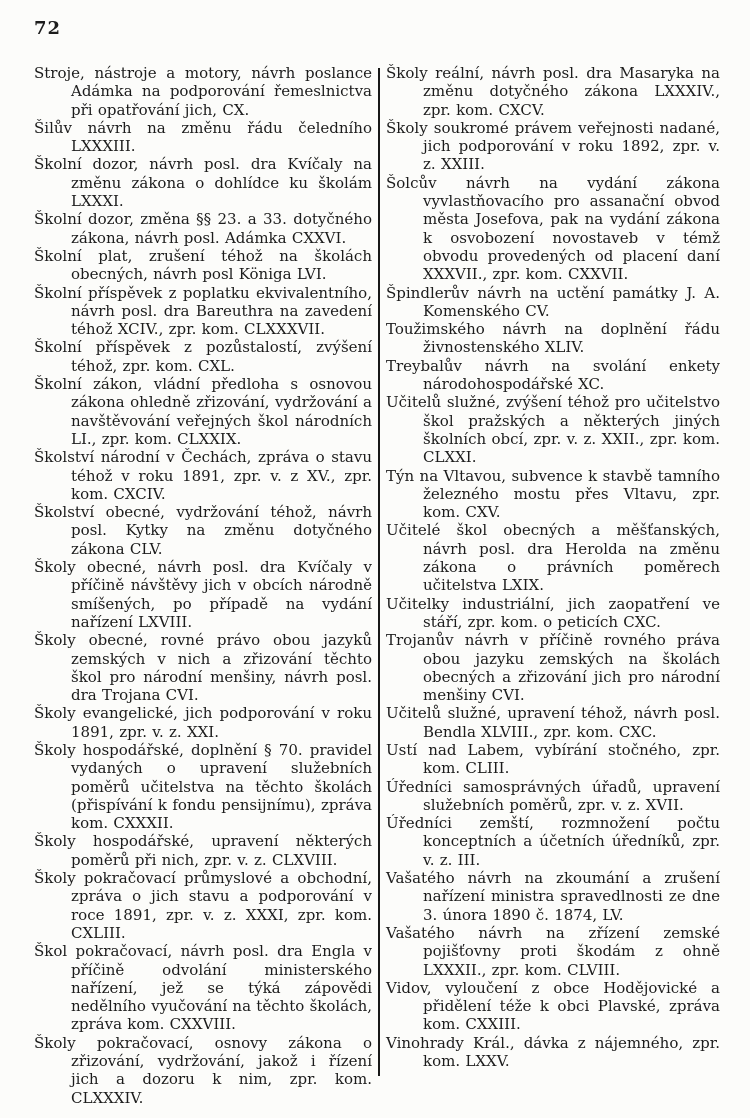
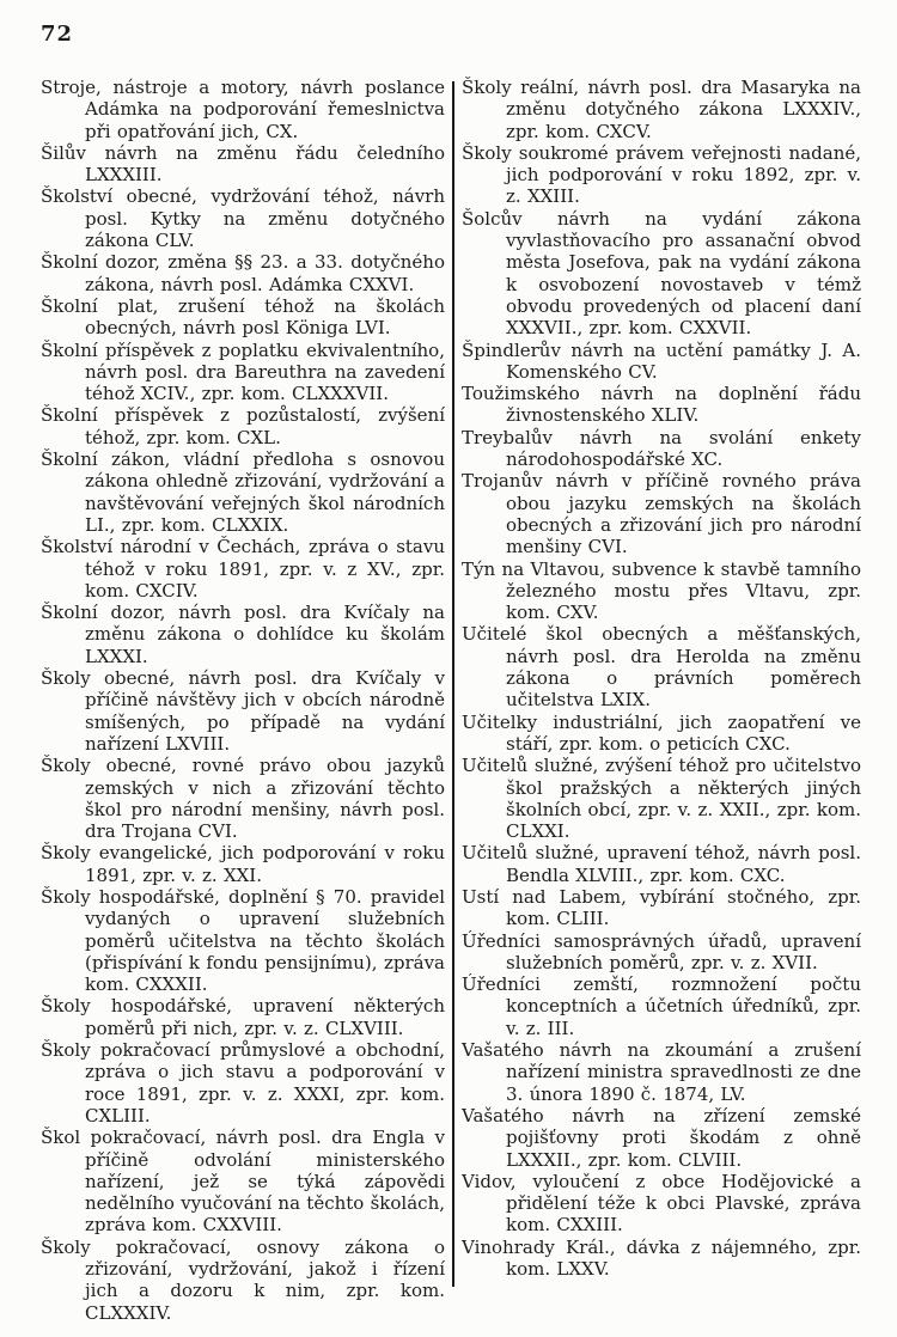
  72
  Stroje, nástroje a motory, návrh poslance Adámka na podporování řemeslnictva při opatřování jich, CX.
  Šilův návrh na změnu řádu čeledního LXXXIII.
- Školní dozor, návrh posl. dra Kvíčaly na změnu zákona o dohlídce ku školám LXXXI.
+ Školství obecné, vydržování téhož, návrh posl. Kytky na změnu dotyčného zákona CLV.
  Školní dozor, změna §§ 23. a 33. dotyčného zákona, návrh posl. Adámka CXXVI.
  Školní plat, zrušení téhož na školách obecných, návrh posl Königa LVI.
  Školní příspěvek z poplatku ekvivalentního, návrh posl. dra Bareuthra na zavedení téhož XCIV., zpr. kom. CLXXXVII.
  Školní příspěvek z pozůstalostí, zvýšení téhož, zpr. kom. CXL.
  Školní zákon, vládní předloha s osnovou zákona ohledně zřizování, vydržování a navštěvování veřejných škol národních LI., zpr. kom. CLXXIX.
  Školství národní v Čechách, zpráva o stavu téhož v roku 1891, zpr. v. z XV., zpr. kom. CXCIV.
- Školství obecné, vydržování téhož, návrh posl. Kytky na změnu dotyčného zákona CLV.
+ Školní dozor, návrh posl. dra Kvíčaly na změnu zákona o dohlídce ku školám LXXXI.
  Školy obecné, návrh posl. dra Kvíčaly v příčině návštěvy jich v obcích národně smíšených, po případě na vydání nařízení LXVIII.
  Školy obecné, rovné právo obou jazyků zemských v nich a zřizování těchto škol pro národní menšiny, návrh posl. dra Trojana CVI.
  Školy evangelické, jich podporování v roku 1891, zpr. v. z. XXI.
  Školy hospodářské, doplnění § 70. pravidel vydaných o upravení služebních poměrů učitelstva na těchto školách (přispívání k fondu pensijnímu), zpráva kom. CXXXII.
  Školy hospodářské, upravení některých poměrů při nich, zpr. v. z. CLXVIII.
  Školy pokračovací průmyslové a obchodní, zpráva o jich stavu a podporování v roce 1891, zpr. v. z. XXXI, zpr. kom. CXLIII.
  Škol pokračovací, návrh posl. dra Engla v příčině odvolání ministerského nařízení, jež se týká zápovědi nedělního vyučování na těchto školách, zpráva kom. CXXVIII.
  Školy pokračovací, osnovy zákona o zřizování, vydržování, jakož i řízení jich a dozoru k nim, zpr. kom. CLXXXIV.
  Školy reální, návrh posl. dra Masaryka na změnu dotyčného zákona LXXXIV., zpr. kom. CXCV.
  Školy soukromé právem veřejnosti nadané, jich podporování v roku 1892, zpr. v. z. XXIII.
  Šolcův návrh na vydání zákona vyvlastňovacího pro assanační obvod města Josefova, pak na vydání zákona k osvobození novostaveb v témž obvodu provedených od placení daní XXXVII., zpr. kom. CXXVII.
  Špindlerův návrh na uctění památky J. A. Komenského CV.
  Toužimského návrh na doplnění řádu živnostenského XLIV.
  Treybalův návrh na svolání enkety národohospodářské XC.
- Učitelů služné, zvýšení téhož pro učitelstvo škol pražských a některých jiných školních obcí, zpr. v. z. XXII., zpr. kom. CLXXI.
+ Trojanův návrh v příčině rovného práva obou jazyku zemských na školách obecných a zřizování jich pro národní menšiny CVI.
  Týn na Vltavou, subvence k stavbě tamního železného mostu přes Vltavu, zpr. kom. CXV.
  Učitelé škol obecných a měšťanských, návrh posl. dra Herolda na změnu zákona o právních poměrech učitelstva LXIX.
  Učitelky industriální, jich zaopatření ve stáří, zpr. kom. o peticích CXC.
- Trojanův návrh v příčině rovného práva obou jazyku zemských na školách obecných a zřizování jich pro národní menšiny CVI.
+ Učitelů služné, zvýšení téhož pro učitelstvo škol pražských a některých jiných školních obcí, zpr. v. z. XXII., zpr. kom. CLXXI.
  Učitelů služné, upravení téhož, návrh posl. Bendla XLVIII., zpr. kom. CXC.
  Ustí nad Labem, vybírání stočného, zpr. kom. CLIII.
  Úředníci samosprávných úřadů, upravení služebních poměrů, zpr. v. z. XVII.
  Úředníci zemští, rozmnožení počtu konceptních a účetních úředníků, zpr. v. z. III.
  Vašatého návrh na zkoumání a zrušení nařízení ministra spravedlnosti ze dne 3. února 1890 č. 1874, LV.
  Vašatého návrh na zřízení zemské pojišťovny proti škodám z ohně LXXXII., zpr. kom. CLVIII.
  Vidov, vyloučení z obce Hodějovické a přidělení téže k obci Plavské, zpráva kom. CXXIII.
  Vinohrady Král., dávka z nájemného, zpr. kom. LXXV.
